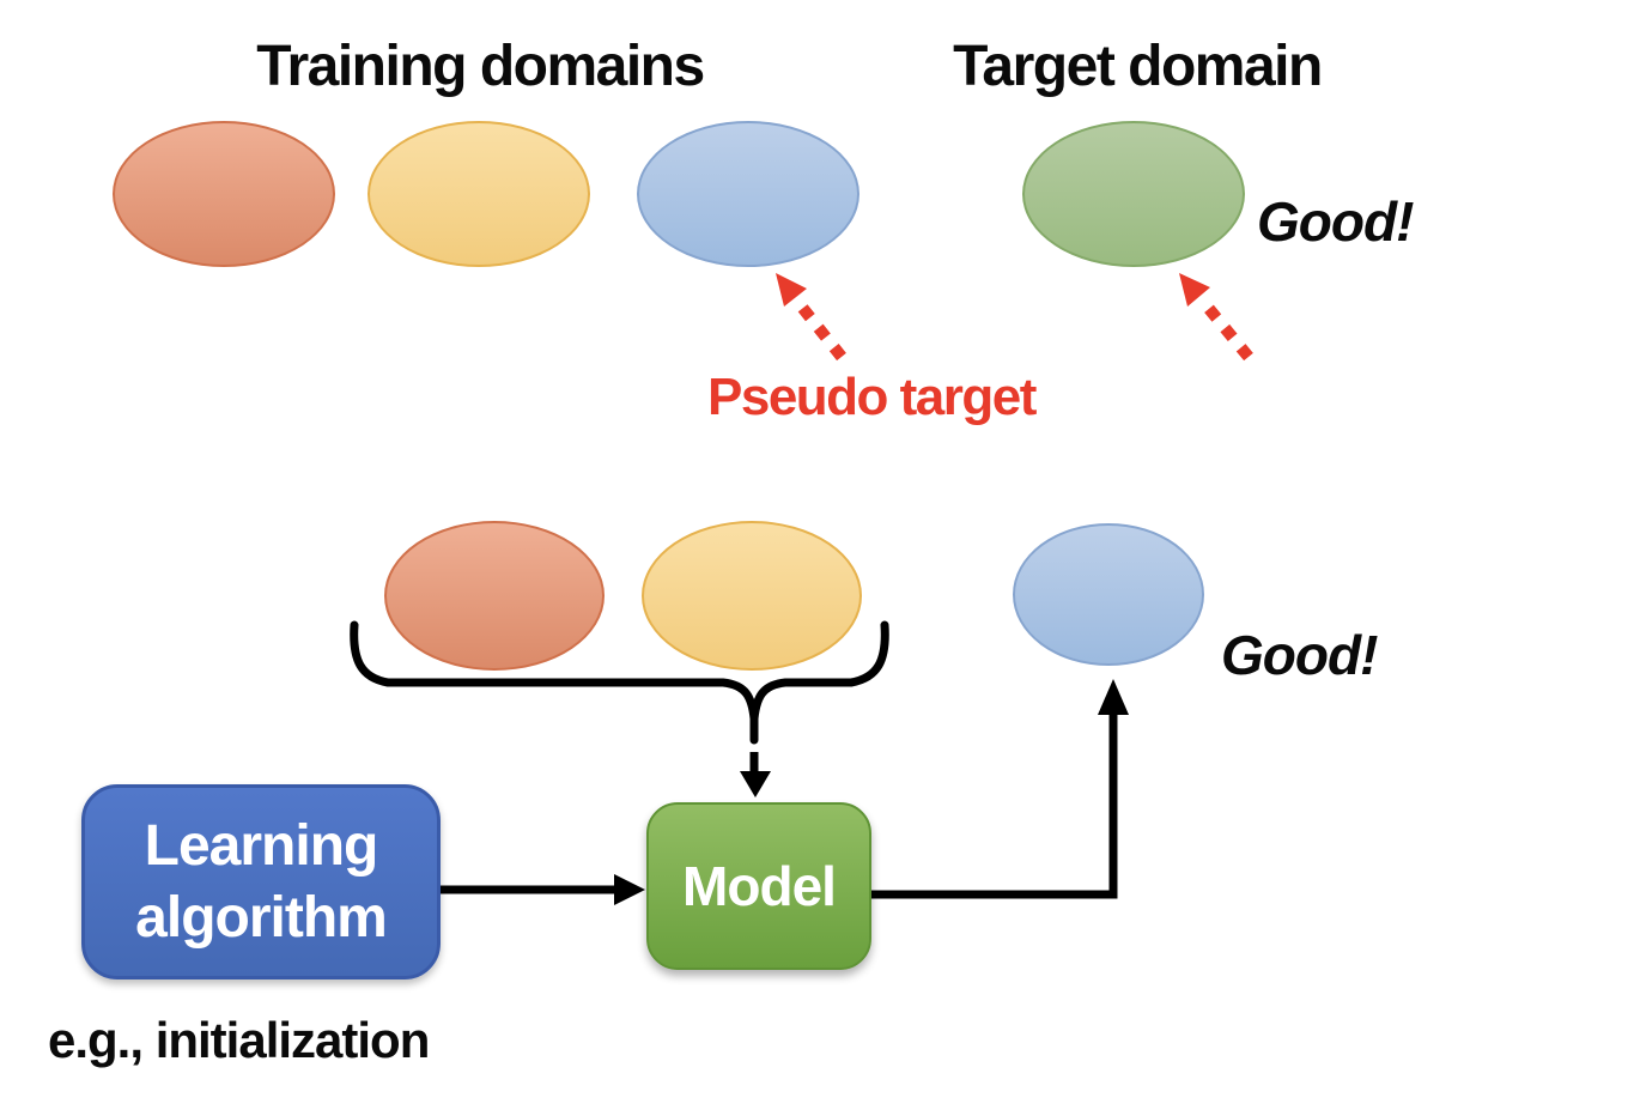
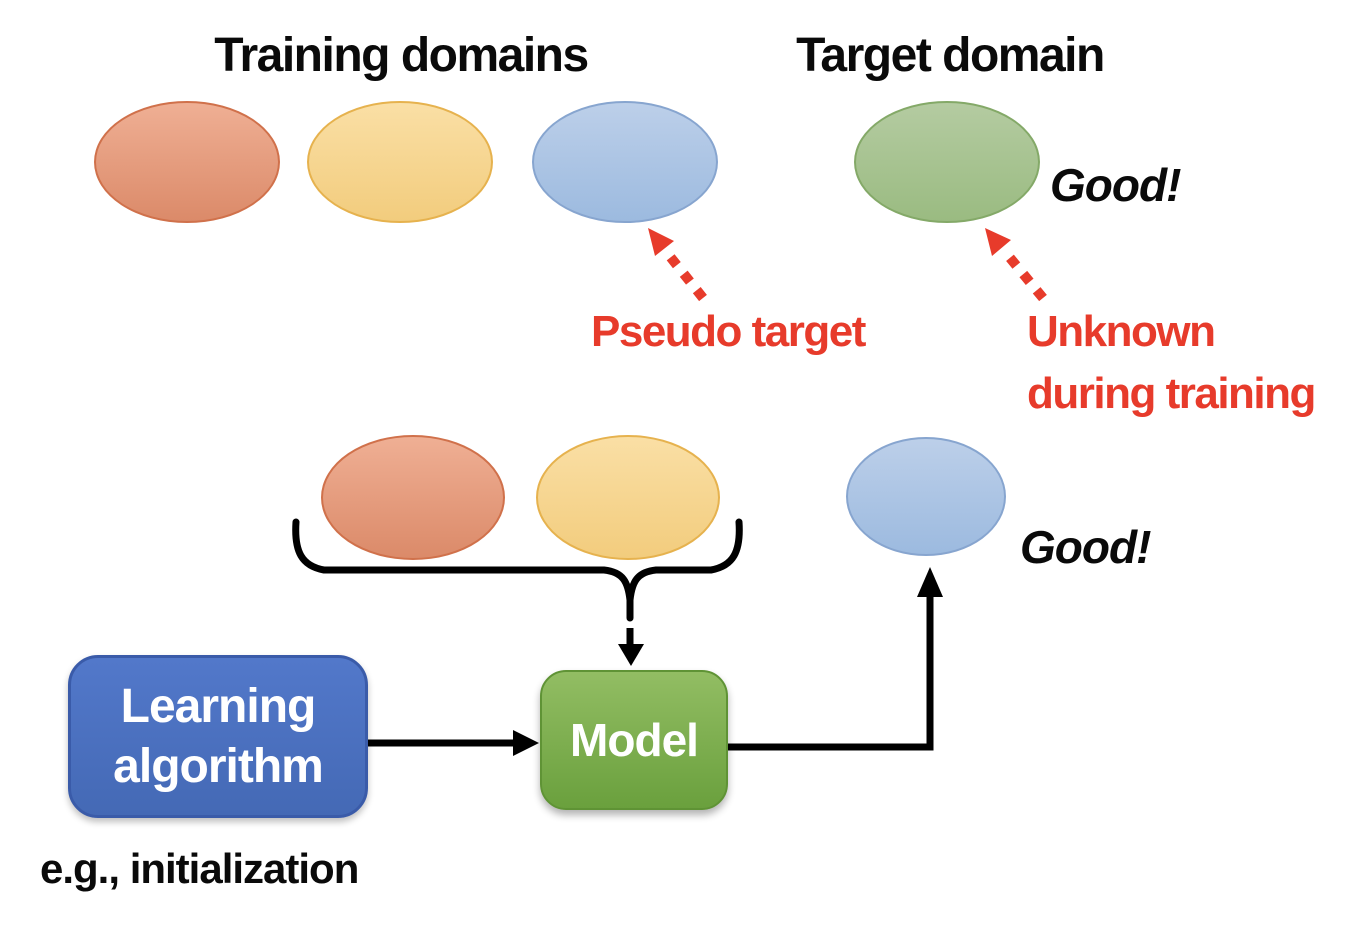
  Training domains
  Target domain
  Good!
  Pseudo target
+ Unknown
+ during training
  Good!
  Learning
  algorithm
  Model
  e.g., initialization
